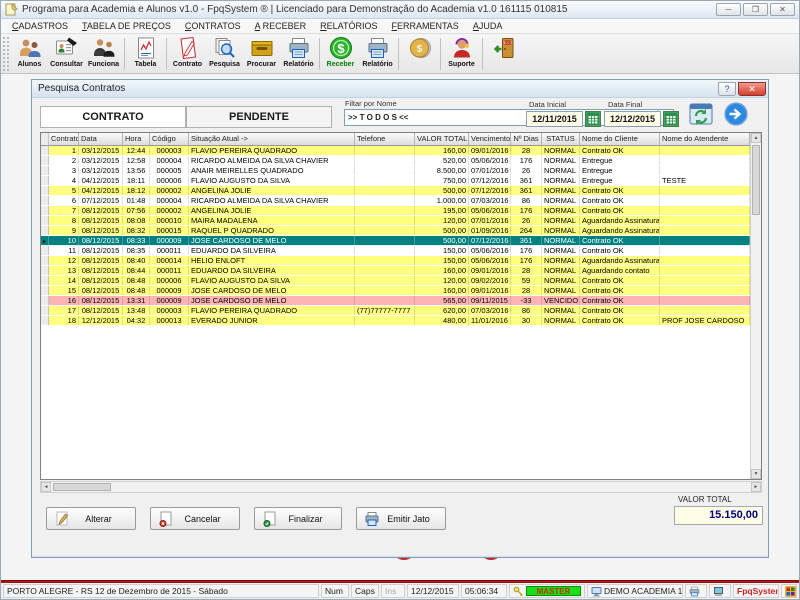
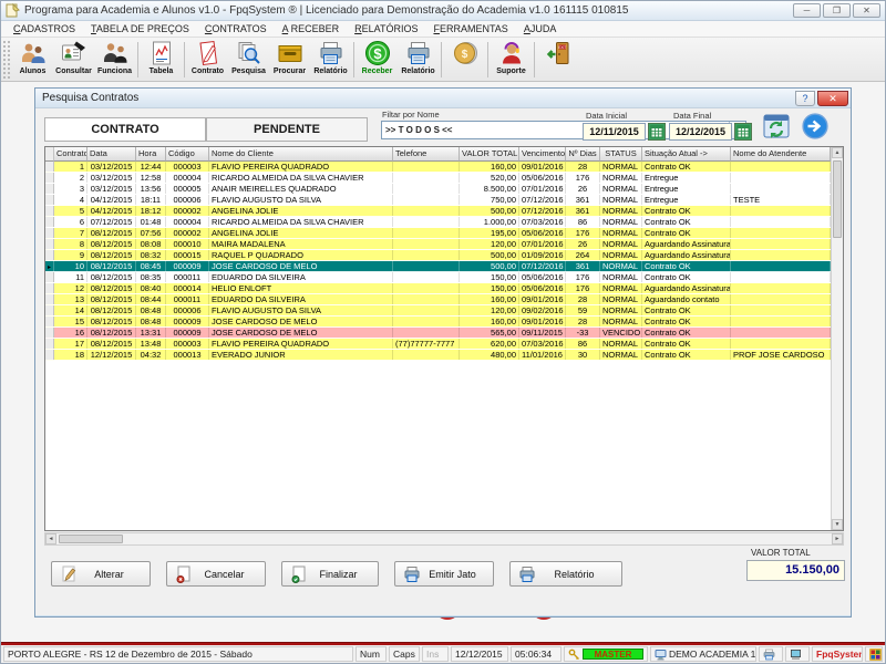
  Programa para Academia e Alunos v1.0 - FpqSystem ® | Licenciado para Demonstração do Academia v1.0 161115 010815
  ─
  ❐
  ✕
  CADASTROS
  TABELA DE PREÇOS
  CONTRATOS
  A RECEBER
  RELATÓRIOS
  FERRAMENTAS
  AJUDA
  $
  $
  Pesquisa Contratos
  ?
  ✕
  CONTRATO
  PENDENTE
  Filtar por Nome
  >> T O D O S <<
  Data Inicial
  12/11/2015
  Data Final
  12/12/2015
  Contrato
  Data
  Hora
  Código
- Situação Atual ->
+ Nome do Cliente
  Telefone
  VALOR TOTAL
  Vencimento
  Nº Dias
  STATUS
- Nome do Cliente
+ Situação Atual ->
  Nome do Atendente
  1
  03/12/2015
  12:44
  000003
  FLAVIO PEREIRA QUADRADO
  160,00
  09/01/2016
  28
  NORMAL
  Contrato OK
  2
  03/12/2015
  12:58
  000004
  RICARDO ALMEIDA DA SILVA CHAVIER
  520,00
  05/06/2016
  176
  NORMAL
  Entregue
  3
  03/12/2015
  13:56
  000005
  ANAIR MEIRELLES QUADRADO
  8.500,00
  07/01/2016
  26
  NORMAL
  Entregue
  4
  04/12/2015
  18:11
  000006
  FLAVIO AUGUSTO DA SILVA
  750,00
  07/12/2016
  361
  NORMAL
  Entregue
  TESTE
  5
  04/12/2015
  18:12
  000002
  ANGELINA JOLIE
  500,00
  07/12/2016
  361
  NORMAL
  Contrato OK
  6
  07/12/2015
  01:48
  000004
  RICARDO ALMEIDA DA SILVA CHAVIER
  1.000,00
  07/03/2016
  86
  NORMAL
  Contrato OK
  7
  08/12/2015
  07:56
  000002
  ANGELINA JOLIE
  195,00
  05/06/2016
  176
  NORMAL
  Contrato OK
  8
  08/12/2015
  08:08
  000010
  MAIRA MADALENA
  120,00
  07/01/2016
  26
  NORMAL
  Aguardando Assinatura
  9
  08/12/2015
  08:32
  000015
  RAQUEL P QUADRADO
  500,00
  01/09/2016
  264
  NORMAL
  Aguardando Assinatura
  10
  08/12/2015
- 08:33
+ 08:45
  000009
  JOSE CARDOSO DE MELO
  500,00
  07/12/2016
  361
  NORMAL
  Contrato OK
  11
  08/12/2015
  08:35
  000011
  EDUARDO DA SILVEIRA
  150,00
  05/06/2016
  176
  NORMAL
  Contrato OK
  12
  08/12/2015
  08:40
  000014
  HELIO ENLOFT
  150,00
  05/06/2016
  176
  NORMAL
  Aguardando Assinatura
  13
  08/12/2015
  08:44
  000011
  EDUARDO DA SILVEIRA
  160,00
  09/01/2016
  28
  NORMAL
  Aguardando contato
  14
  08/12/2015
  08:48
  000006
  FLAVIO AUGUSTO DA SILVA
  120,00
  09/02/2016
  59
  NORMAL
  Contrato OK
  15
  08/12/2015
  08:48
  000009
  JOSE CARDOSO DE MELO
  160,00
  09/01/2016
  28
  NORMAL
  Contrato OK
  16
  08/12/2015
  13:31
  000009
  JOSE CARDOSO DE MELO
  565,00
  09/11/2015
  -33
  VENCIDO
  Contrato OK
  17
  08/12/2015
  13:48
  000003
  FLAVIO PEREIRA QUADRADO
  (77)77777-7777
  620,00
  07/03/2016
  86
  NORMAL
  Contrato OK
  18
  12/12/2015
  04:32
  000013
  EVERADO JUNIOR
  480,00
  11/01/2016
  30
  NORMAL
  Contrato OK
  PROF JOSE CARDOSO
  Alterar
  Cancelar
  Finalizar
  Emitir Jato
+ Relatório
  VALOR TOTAL
  15.150,00
  PORTO ALEGRE - RS 12 de Dezembro de 2015 - Sábado
  Num
  Caps
  Ins
  12/12/2015
  05:06:34
  MASTER
  DEMO ACADEMIA 1
  FpqSyste
